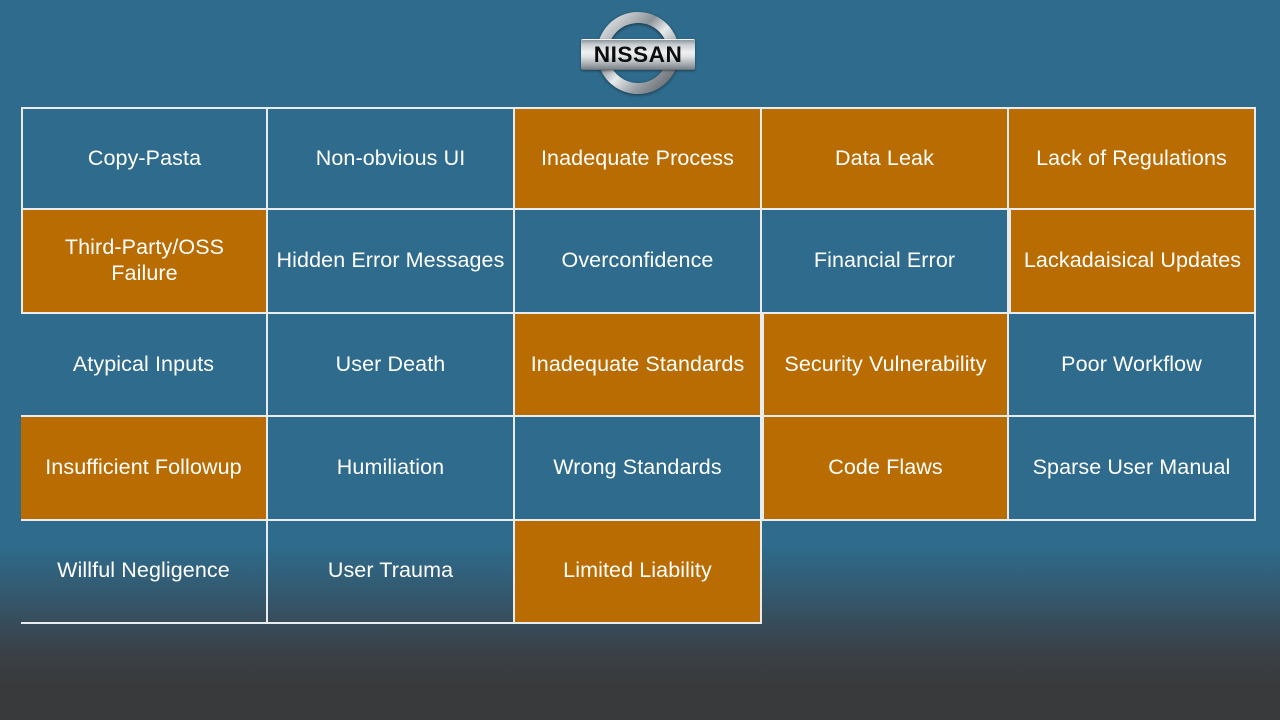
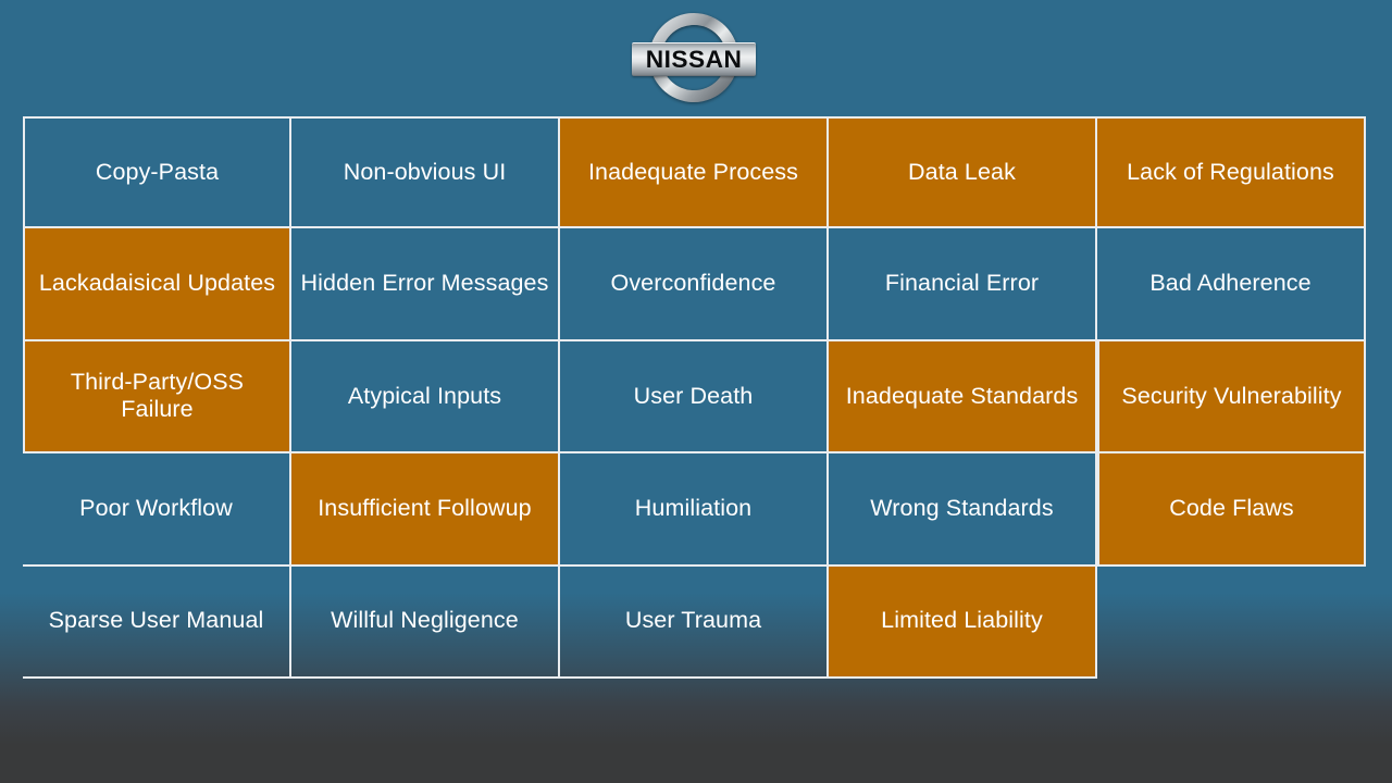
  NISSAN
  Copy-Pasta
  Non-obvious UI
  Inadequate Process
  Data Leak
  Lack of Regulations
- Third-Party/OSS Failure
+ Lackadaisical Updates
  Hidden Error Messages
  Overconfidence
  Financial Error
+ Bad Adherence
- Lackadaisical Updates
+ Third-Party/OSS Failure
  Atypical Inputs
  User Death
  Inadequate Standards
  Security Vulnerability
  Poor Workflow
  Insufficient Followup
  Humiliation
  Wrong Standards
  Code Flaws
  Sparse User Manual
  Willful Negligence
  User Trauma
  Limited Liability
